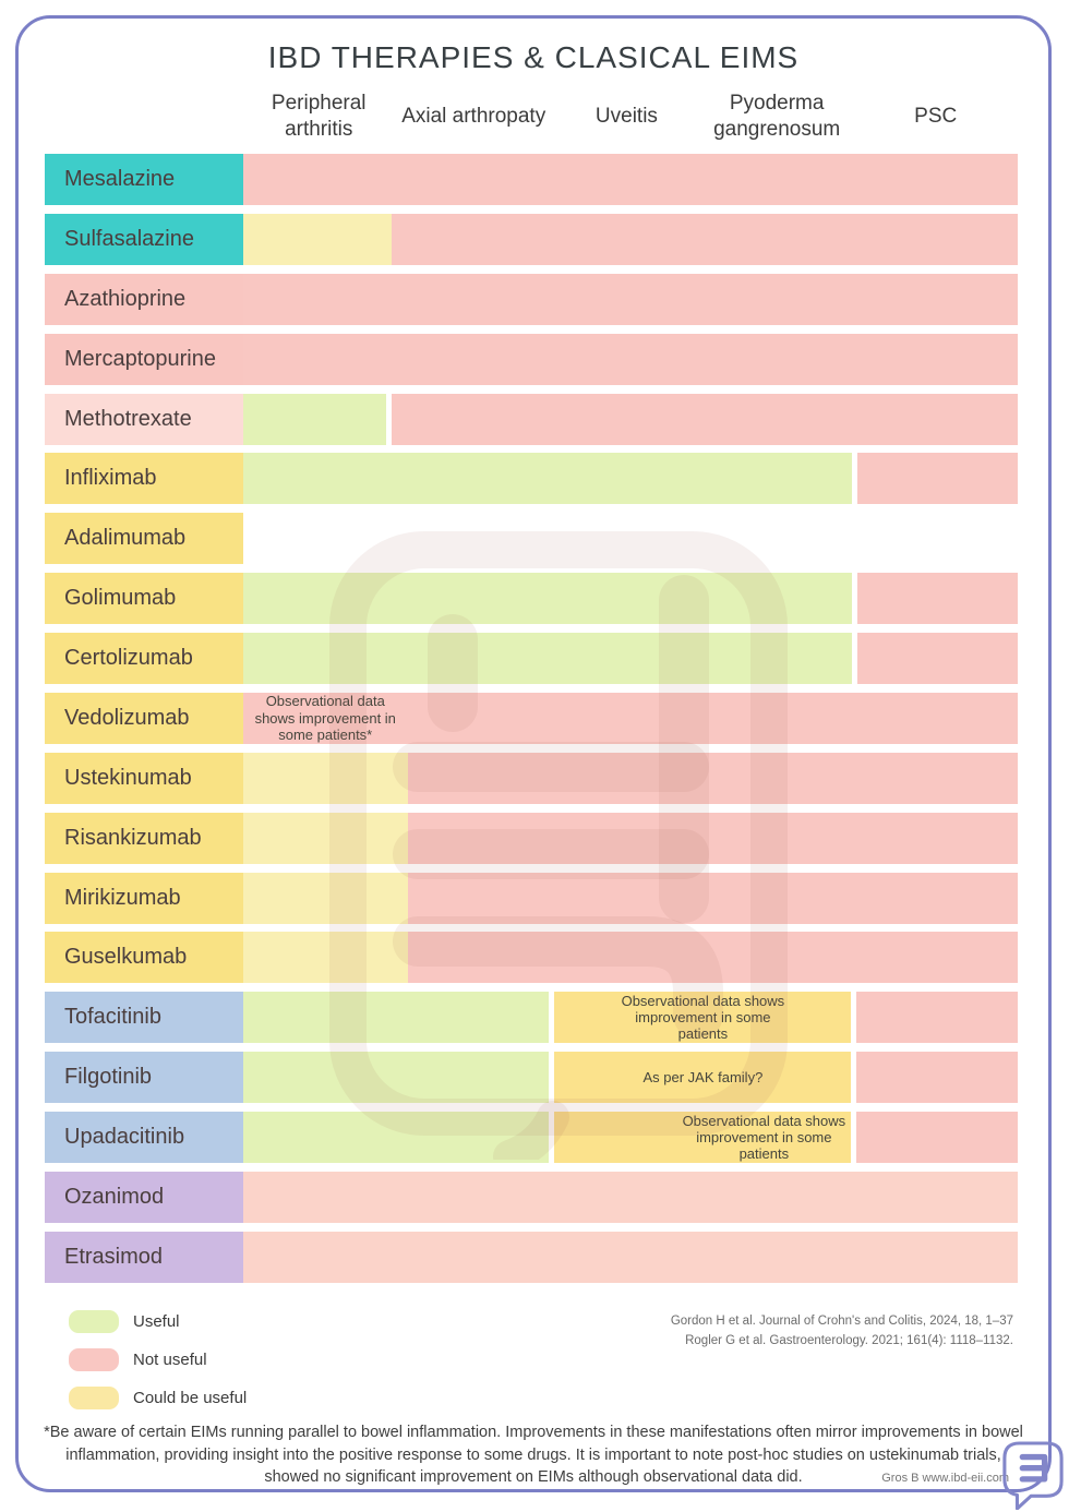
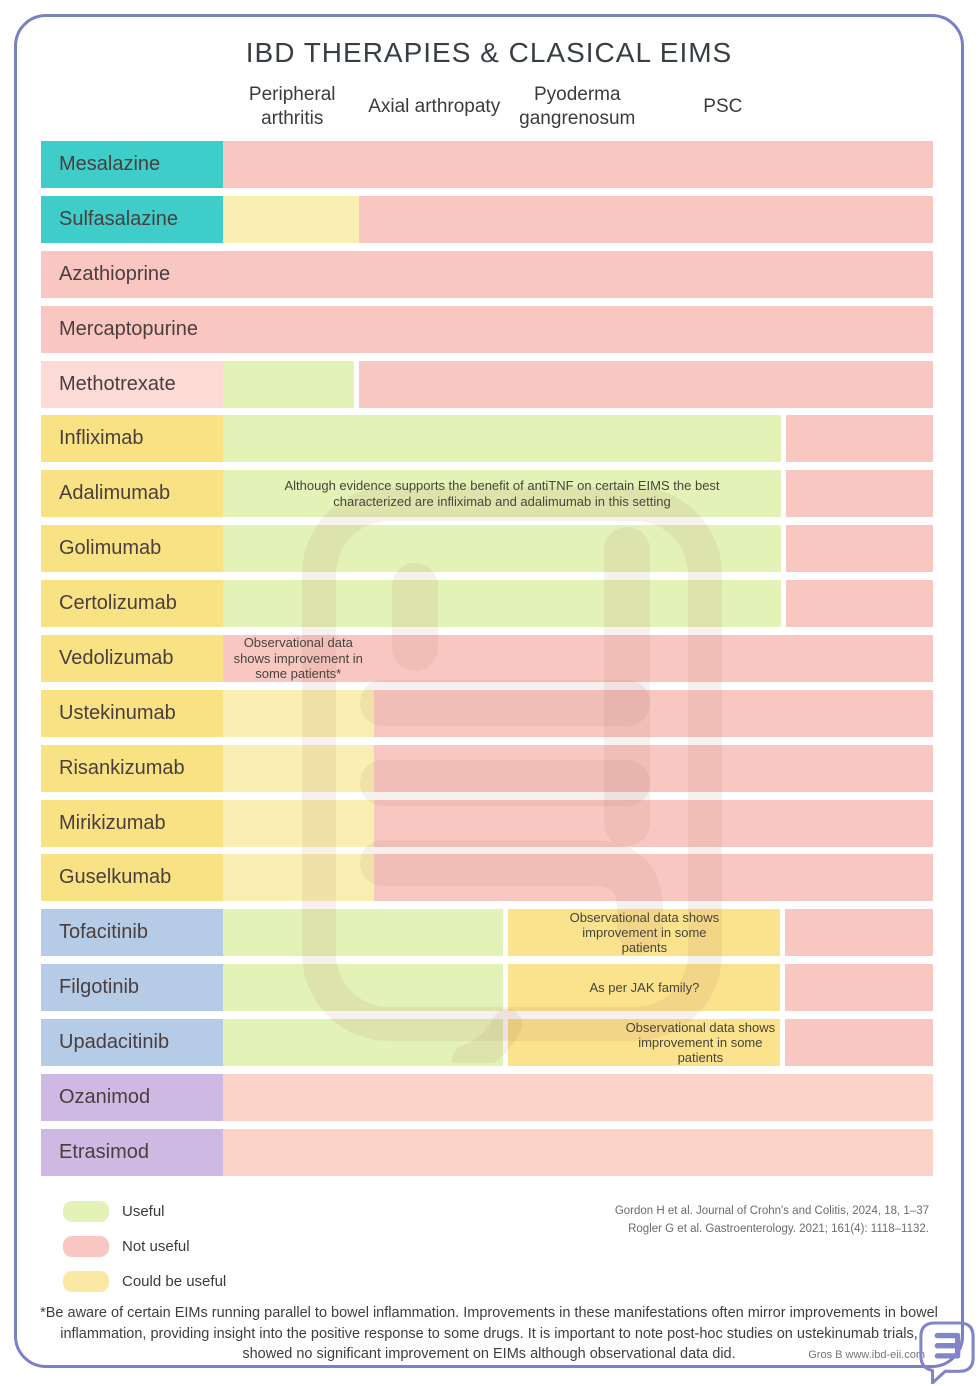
  IBD THERAPIES & CLASICAL EIMS
  Peripheral arthritis
  Axial arthropaty
- Uveitis
  Pyoderma gangrenosum
  PSC
  Mesalazine
  Sulfasalazine
  Azathioprine
  Mercaptopurine
  Methotrexate
  Infliximab
  Adalimumab
+ Although evidence supports the benefit of antiTNF on certain EIMS the best characterized are infliximab and adalimumab in this setting
  Golimumab
  Certolizumab
  Vedolizumab
  Observational data shows improvement in some patients*
  Ustekinumab
  Risankizumab
  Mirikizumab
  Guselkumab
  Tofacitinib
  Observational data shows improvement in some patients
  Filgotinib
  As per JAK family?
  Upadacitinib
  Observational data shows improvement in some patients
  Ozanimod
  Etrasimod
  Useful
  Not useful
  Could be useful
  Gordon H et al. Journal of Crohn's and Colitis, 2024, 18, 1–37
  Rogler G et al. Gastroenterology. 2021; 161(4): 1118–1132.
  *Be aware of certain EIMs running parallel to bowel inflammation. Improvements in these manifestations often mirror improvements in bowel inflammation, providing insight into the positive response to some drugs. It is important to note post-hoc studies on ustekinumab trials, showed no significant improvement on EIMs although observational data did.
  Gros B www.ibd-eii.co
